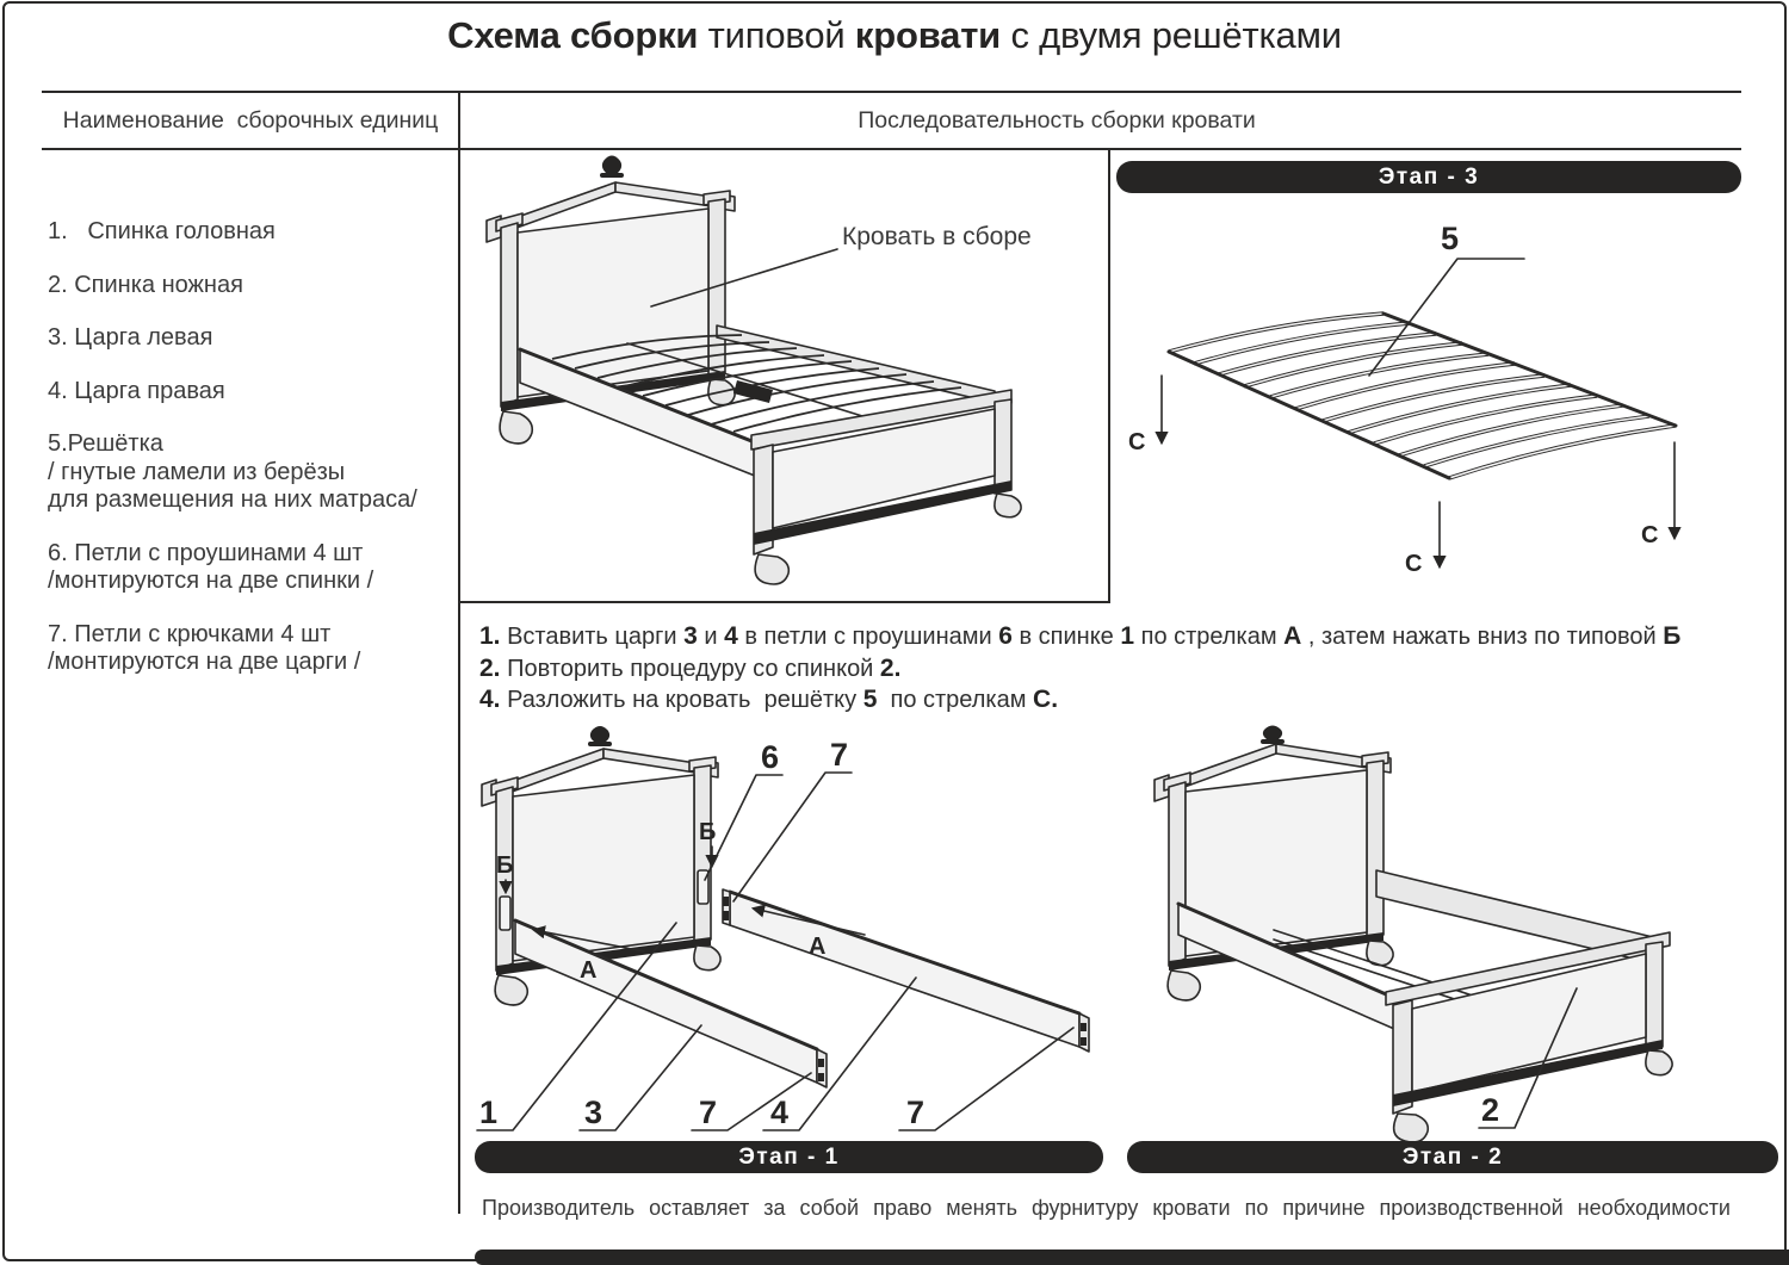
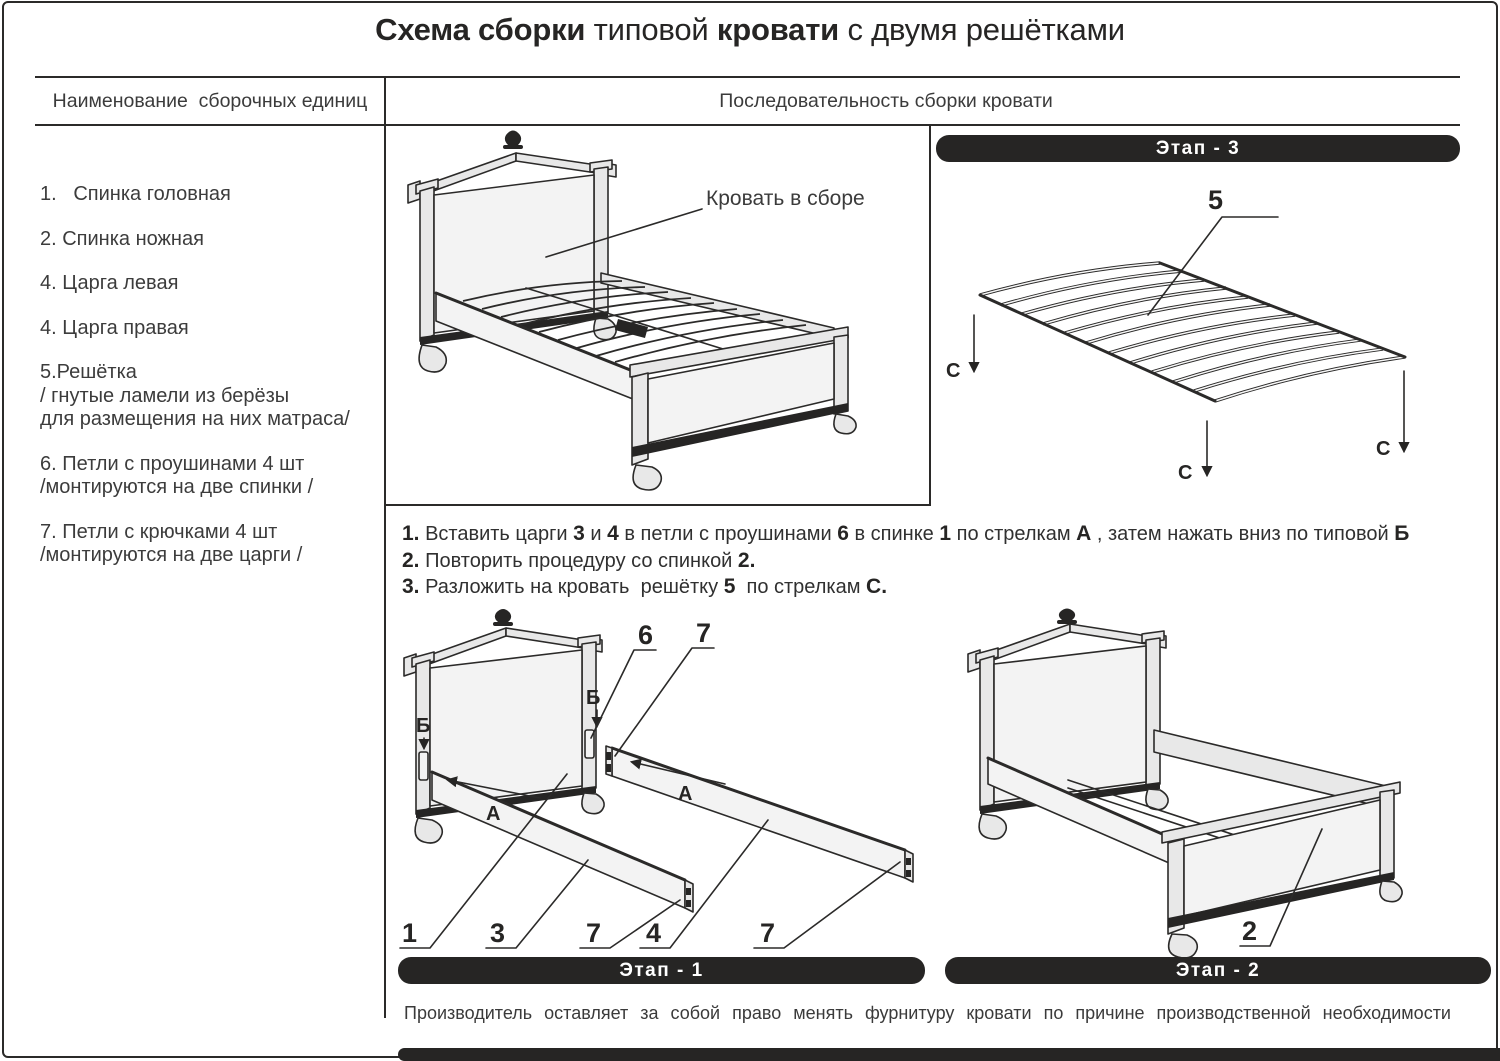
  Схема сборки типовой кровати с двумя решётками
  Наименование сборочных единиц
  Последовательность сборки кровати
  1. Спинка головная
  2. Спинка ножная
- 3. Царга левая
+ 4. Царга левая
  4. Царга правая
  5.Решётка
  / гнутые ламели из берёзы
  для размещения на них матраса/
  6. Петли с проушинами 4 шт
  /монтируются на две спинки /
  7. Петли с крючками 4 шт
  /монтируются на две царги /
  Кровать в сборе
  5
  С
  С
  С
  1. Вставить царги 3 и 4 в петли с проушинами 6 в спинке 1 по стрелкам А , затем нажать вниз по типовой Б
  2. Повторить процедуру со спинкой 2.
- 4. Разложить на кровать решётку 5 по стрелкам С.
+ 3. Разложить на кровать решётку 5 по стрелкам С.
  Б
  Б
  А
  А
  6
  7
  1
  3
  7
  4
  7
  2
  Этап - 3
  Этап - 1
  Этап - 2
  Производитель оставляет за собой право менять фурнитуру кровати по причине производственной необходимости
